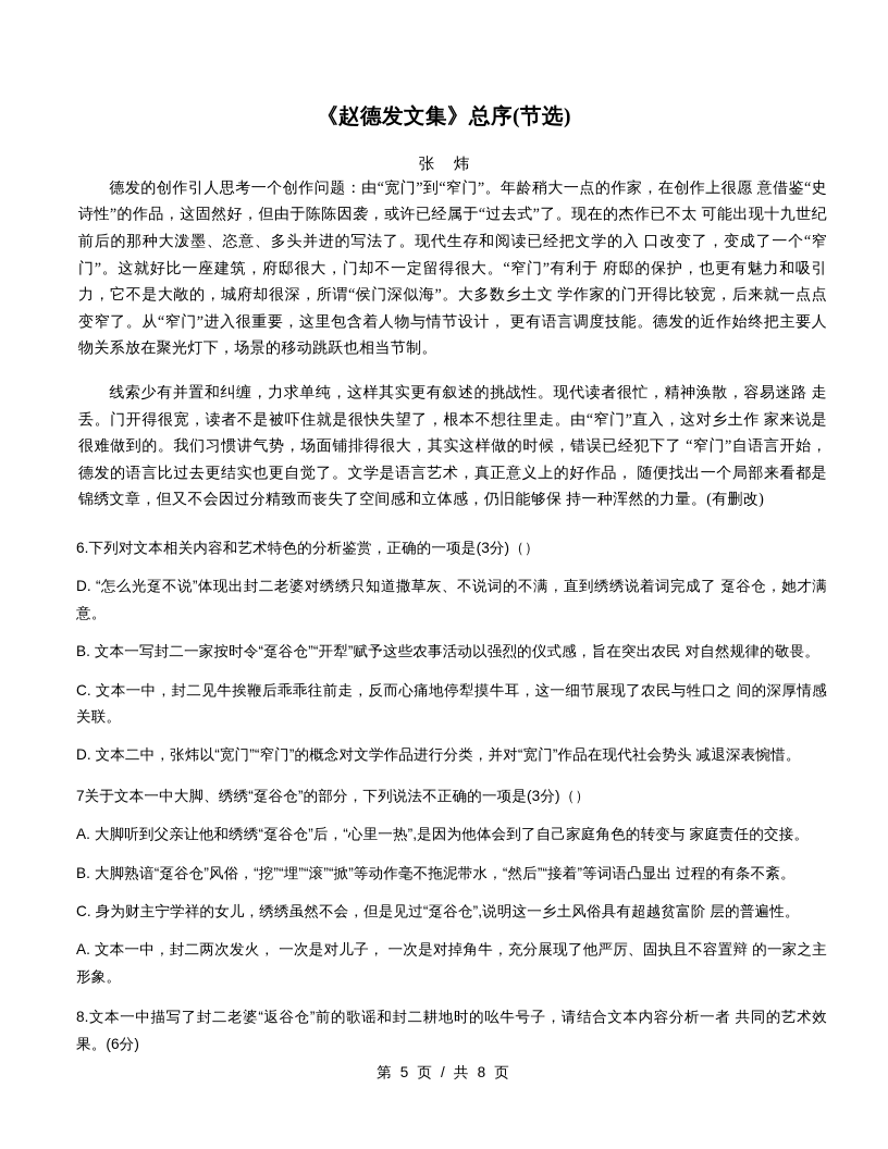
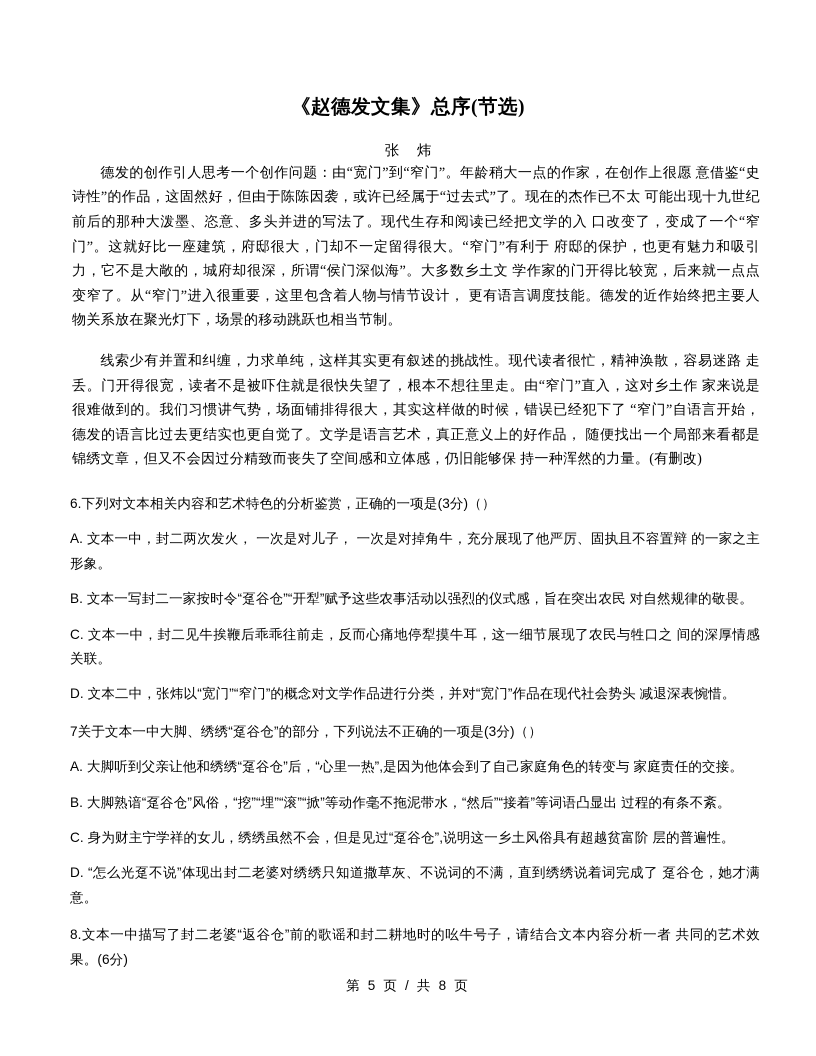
  《赵德发文集》总序(节选)
  张 炜
  德发的创作引人思考一个创作问题：由“宽门”到“窄门”。年龄稍大一点的作家，在创作上很愿 意借鉴“史诗性”的作品，这固然好，但由于陈陈因袭，或许已经属于“过去式”了。现在的杰作已不太 可能出现十九世纪前后的那种大泼墨、恣意、多头并进的写法了。现代生存和阅读已经把文学的入 口改变了，变成了一个“窄门”。这就好比一座建筑，府邸很大，门却不一定留得很大。“窄门”有利于 府邸的保护，也更有魅力和吸引力，它不是大敞的，城府却很深，所谓“侯门深似海”。大多数乡土文 学作家的门开得比较宽，后来就一点点变窄了。从“窄门”进入很重要，这里包含着人物与情节设计， 更有语言调度技能。德发的近作始终把主要人物关系放在聚光灯下，场景的移动跳跃也相当节制。
  线索少有并置和纠缠，力求单纯，这样其实更有叙述的挑战性。现代读者很忙，精神涣散，容易迷路 走丢。门开得很宽，读者不是被吓住就是很快失望了，根本不想往里走。由“窄门”直入，这对乡土作 家来说是很难做到的。我们习惯讲气势，场面铺排得很大，其实这样做的时候，错误已经犯下了 “窄门”自语言开始，德发的语言比过去更结实也更自觉了。文学是语言艺术，真正意义上的好作品， 随便找出一个局部来看都是锦绣文章，但又不会因过分精致而丧失了空间感和立体感，仍旧能够保 持一种浑然的力量。(有删改)
  6.下列对文本相关内容和艺术特色的分析鉴赏，正确的一项是(3分)（）
- D. “怎么光趸不说”体现出封二老婆对绣绣只知道撒草灰、不说词的不满，直到绣绣说着词完成了 趸谷仓，她才满意。
+ A. 文本一中，封二两次发火， 一次是对儿子， 一次是对掉角牛，充分展现了他严厉、固执且不容置辩 的一家之主形象。
  B. 文本一写封二一家按时令“趸谷仓”“开犁”赋予这些农事活动以强烈的仪式感，旨在突出农民 对自然规律的敬畏。
  C. 文本一中，封二见牛挨鞭后乖乖往前走，反而心痛地停犁摸牛耳，这一细节展现了农民与牲口之 间的深厚情感关联。
  D. 文本二中，张炜以“宽门”“窄门”的概念对文学作品进行分类，并对“宽门”作品在现代社会势头 减退深表惋惜。
  7关于文本一中大脚、绣绣“趸谷仓”的部分，下列说法不正确的一项是(3分)（）
  A. 大脚听到父亲让他和绣绣“趸谷仓”后，“心里一热”,是因为他体会到了自己家庭角色的转变与 家庭责任的交接。
  B. 大脚熟谙“趸谷仓”风俗，“挖”“埋”“滚”“掀”等动作毫不拖泥带水，“然后”“接着”等词语凸显出 过程的有条不紊。
  C. 身为财主宁学祥的女儿，绣绣虽然不会，但是见过“趸谷仓”,说明这一乡土风俗具有超越贫富阶 层的普遍性。
- A. 文本一中，封二两次发火， 一次是对儿子， 一次是对掉角牛，充分展现了他严厉、固执且不容置辩 的一家之主形象。
+ D. “怎么光趸不说”体现出封二老婆对绣绣只知道撒草灰、不说词的不满，直到绣绣说着词完成了 趸谷仓，她才满意。
  8.文本一中描写了封二老婆“返谷仓”前的歌谣和封二耕地时的吆牛号子，请结合文本内容分析一者 共同的艺术效果。(6分)
  第 5 页 / 共 8 页
